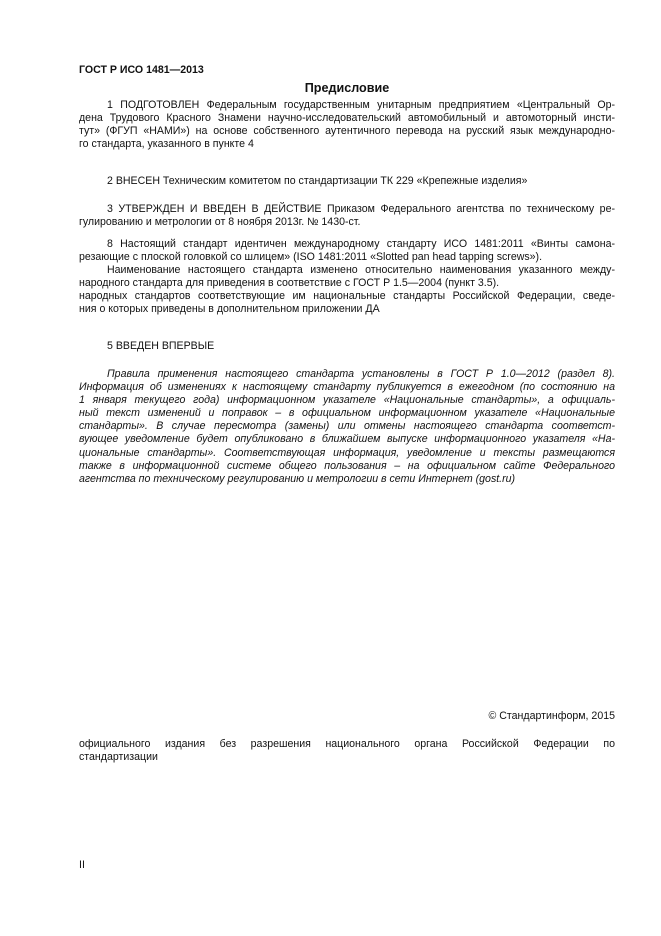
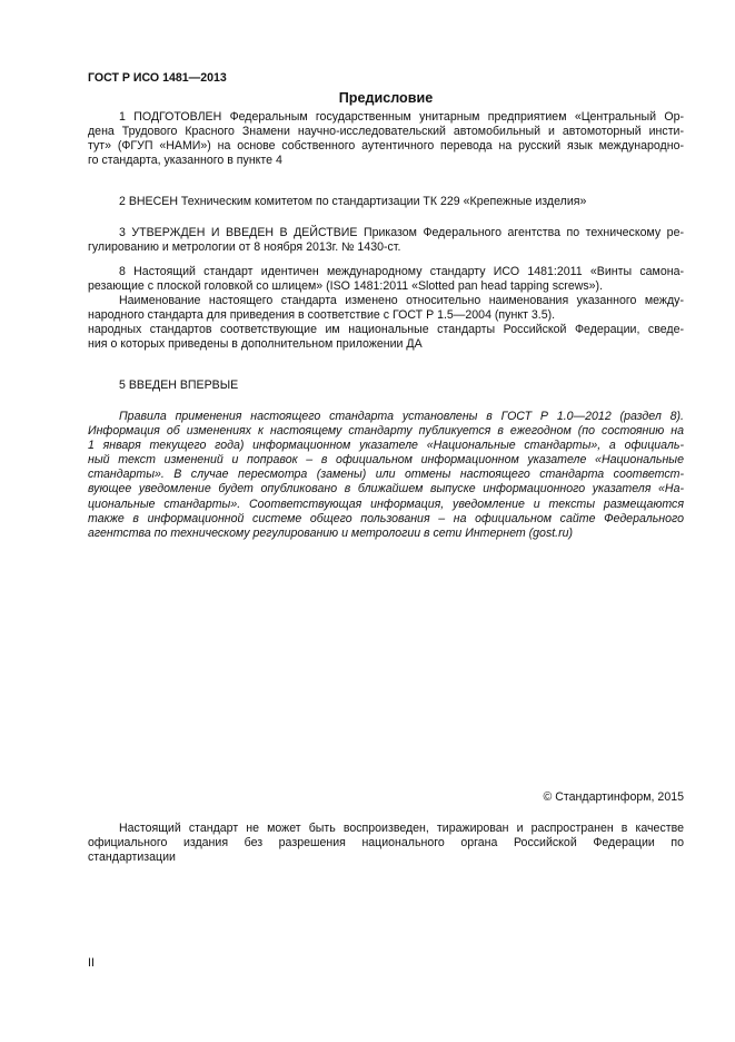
  ГОСТ Р ИСО 1481—2013
  Предисловие
  1 ПОДГОТОВЛЕН Федеральным государственным унитарным предприятием «Центральный Ор-
  дена Трудового Красного Знамени научно-исследовательский автомобильный и автомоторный инсти-
  тут» (ФГУП «НАМИ») на основе собственного аутентичного перевода на русский язык международно-
  го стандарта, указанного в пункте 4
  2 ВНЕСЕН Техническим комитетом по стандартизации ТК 229 «Крепежные изделия»
  3 УТВЕРЖДЕН И ВВЕДЕН В ДЕЙСТВИЕ Приказом Федерального агентства по техническому ре-
  гулированию и метрологии от 8 ноября 2013г. № 1430-ст.
  8 Настоящий стандарт идентичен международному стандарту ИСО 1481:2011 «Винты самона-
  резающие с плоской головкой со шлицем» (ISO 1481:2011 «Slotted pan head tapping screws»).
  Наименование настоящего стандарта изменено относительно наименования указанного между-
  народного стандарта для приведения в соответствие с ГОСТ Р 1.5—2004 (пункт 3.5).
  народных стандартов соответствующие им национальные стандарты Российской Федерации, сведе-
  ния о которых приведены в дополнительном приложении ДА
  5 ВВЕДЕН ВПЕРВЫЕ
  Правила применения настоящего стандарта установлены в ГОСТ Р 1.0—2012 (раздел 8).
  Информация об изменениях к настоящему стандарту публикуется в ежегодном (по состоянию на
  1 января текущего года) информационном указателе «Национальные стандарты», а официаль-
  ный текст изменений и поправок – в официальном информационном указателе «Национальные
  стандарты». В случае пересмотра (замены) или отмены настоящего стандарта соответст-
  вующее уведомление будет опубликовано в ближайшем выпуске информационного указателя «На-
  циональные стандарты». Соответствующая информация, уведомление и тексты размещаются
  также в информационной системе общего пользования – на официальном сайте Федерального
  агентства по техническому регулированию и метрологии в сети Интернет (gost.ru)
  © Стандартинформ, 2015
+ Настоящий стандарт не может быть воспроизведен, тиражирован и распространен в качестве
  официального издания без разрешения национального органа Российской Федерации по
  стандартизации
  II
